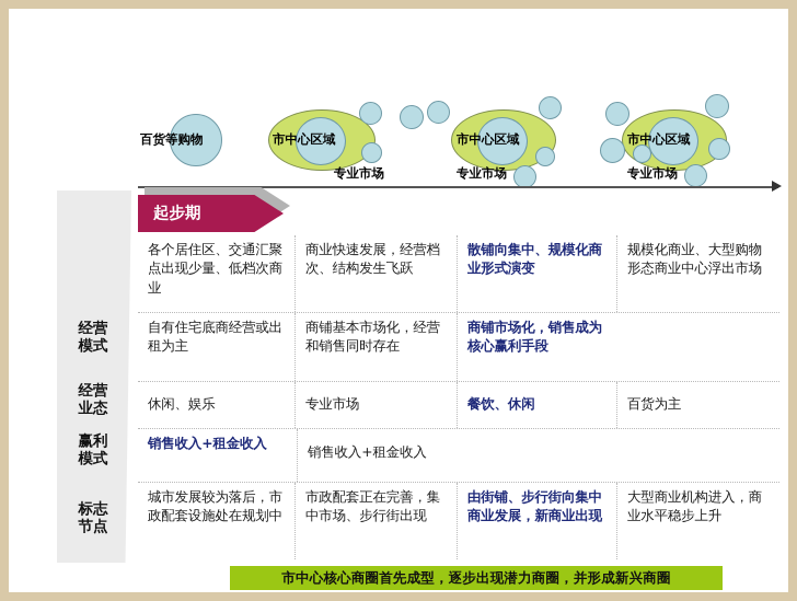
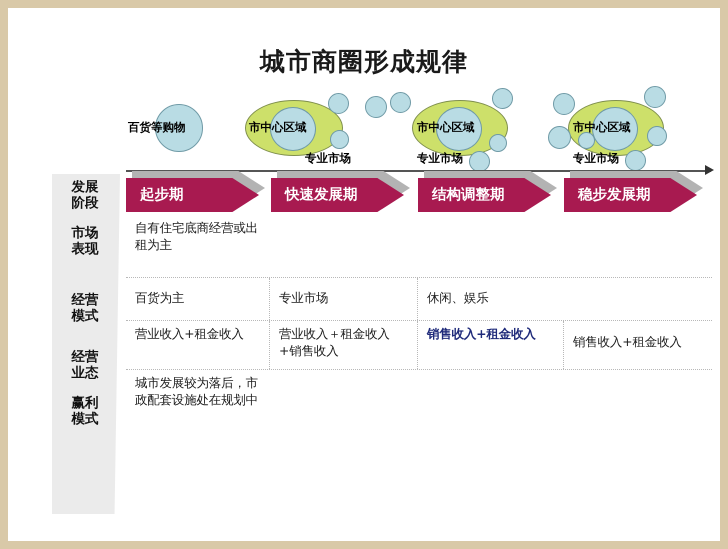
+ 城市商圈形成规律
  百货等购物
  市中心区域
  专业市场
  市中心区域
  专业市场
  市中心区域
  专业市场
  起步期
+ 快速发展期
+ 结构调整期
+ 稳步发展期
+ 发展
+ 阶段
+ 市场
+ 表现
  经营
  模式
  经营
  业态
  赢利
  模式
- 标志
- 节点
- 各个居住区、交通汇聚点出现少量、低档次商业
- 商业快速发展，经营档次、结构发生飞跃
- 散铺向集中、规模化商业形式演变
- 规模化商业、大型购物形态商业中心浮出市场
  自有住宅底商经营或出租为主
- 商铺基本市场化，经营和销售同时存在
- 商铺市场化，销售成为核心赢利手段
- 休闲、娱乐
+ 百货为主
  专业市场
- 餐饮、休闲
- 百货为主
+ 休闲、娱乐
+ 营业收入+租金收入
+ 营业收入＋租金收入+销售收入
  销售收入+租金收入
  销售收入+租金收入
  城市发展较为落后，市政配套设施处在规划中
- 市政配套正在完善，集中市场、步行街出现
- 由街铺、步行街向集中商业发展，新商业出现
- 大型商业机构进入，商业水平稳步上升
- 市中心核心商圈首先成型，逐步出现潜力商圈，并形成新兴商圈
